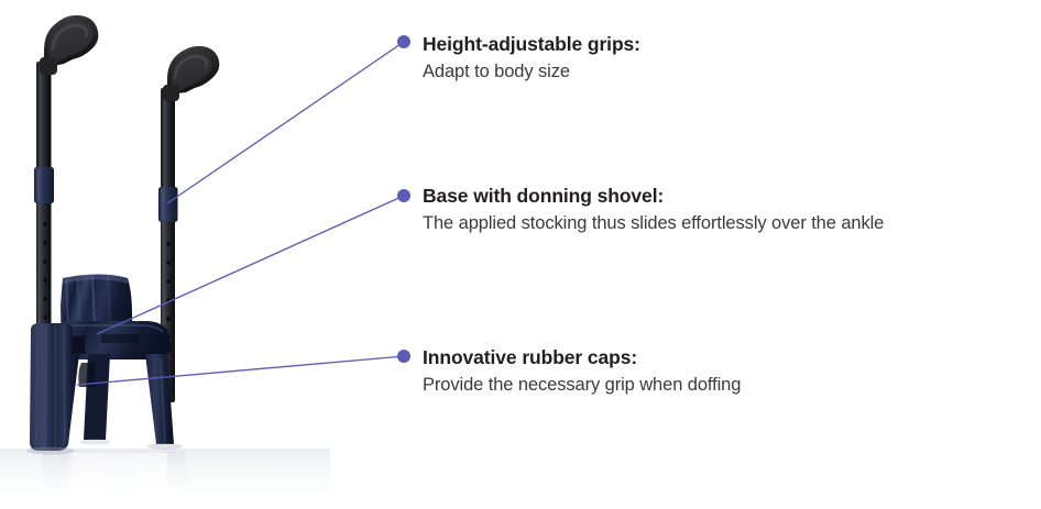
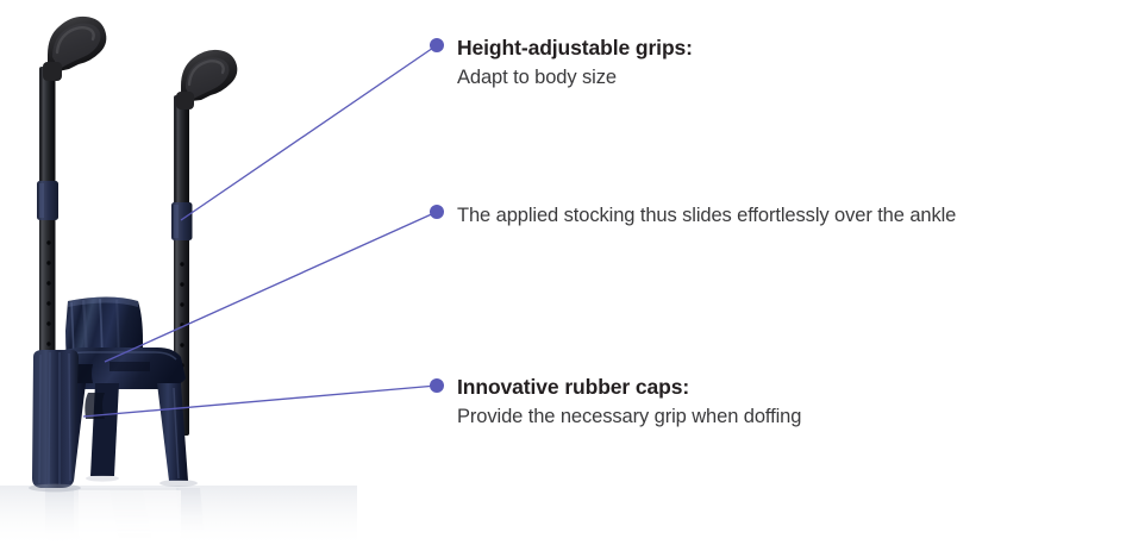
  Height-adjustable grips:
  Adapt to body size
- Base with donning shovel:
  The applied stocking thus slides effortlessly over the ankle
  Innovative rubber caps:
  Provide the necessary grip when doffing
